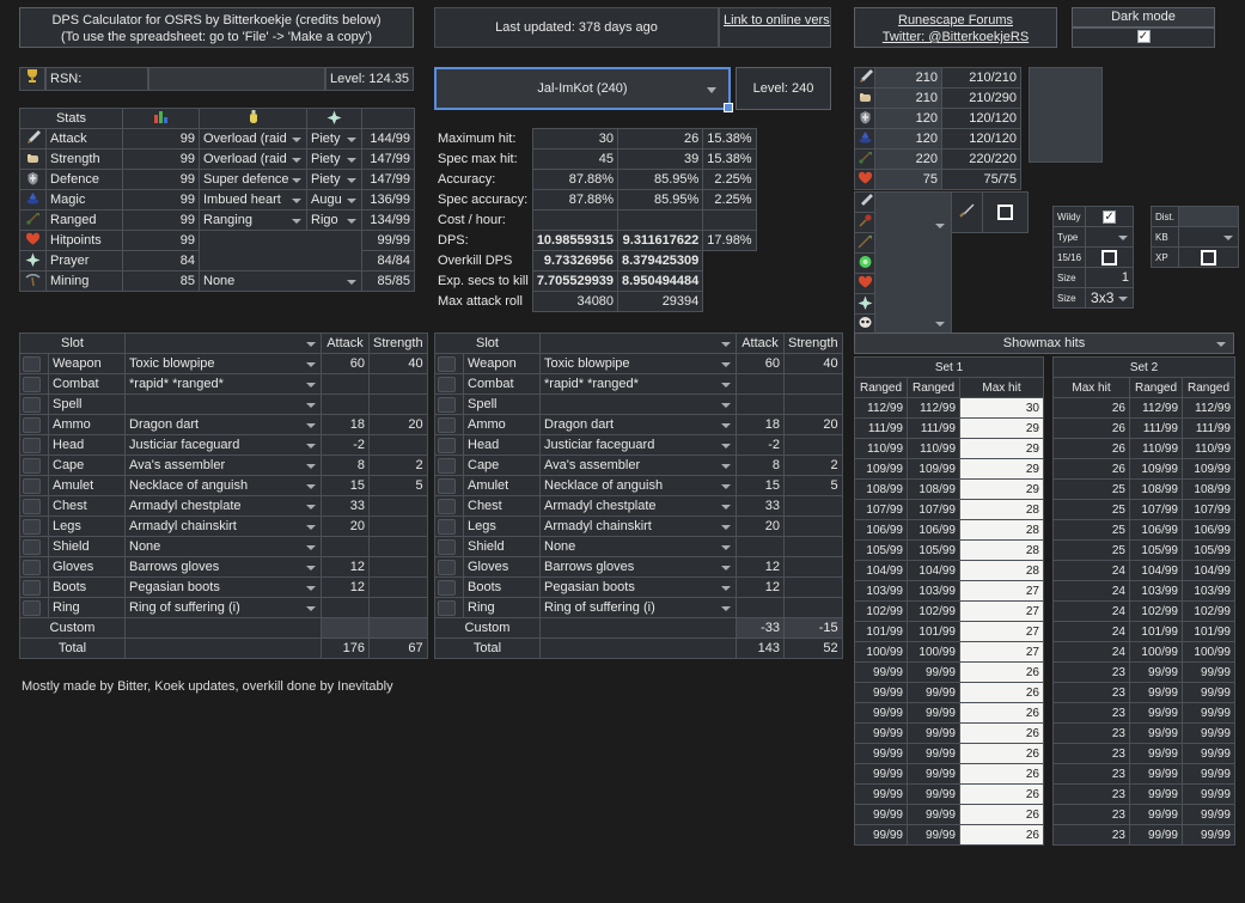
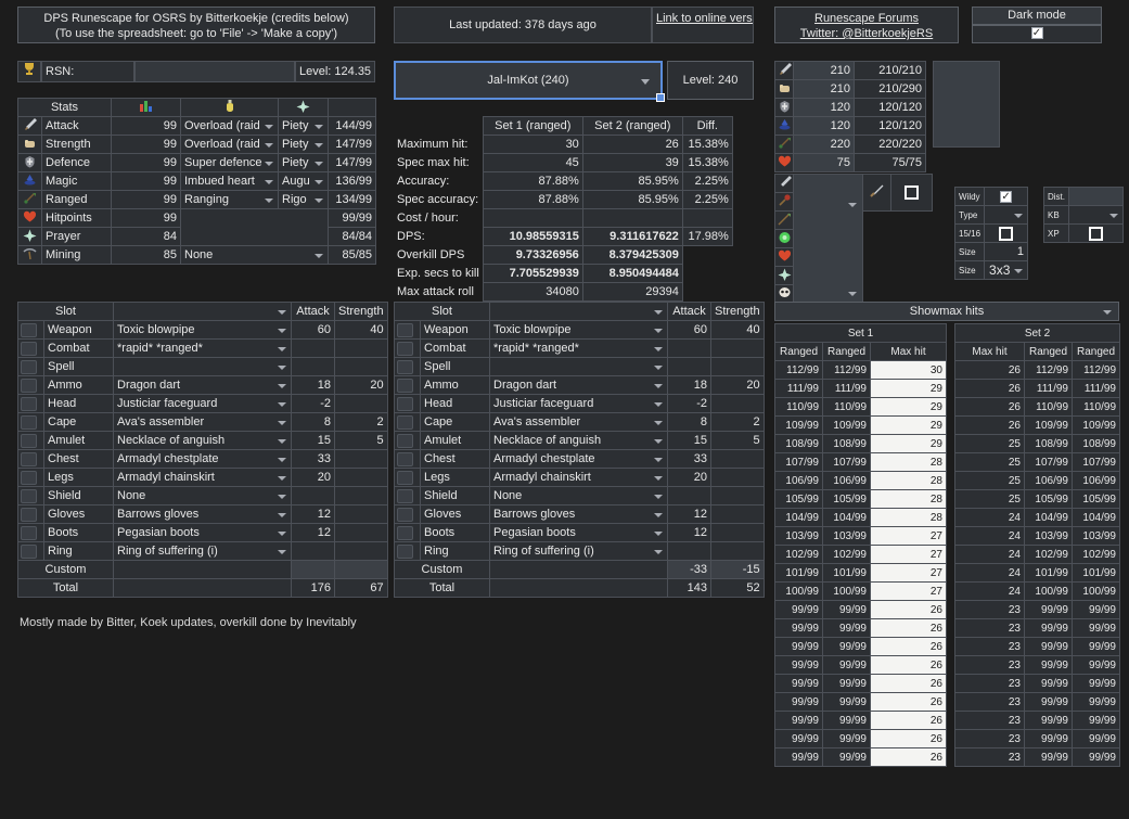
- DPS Calculator for OSRS by Bitterkoekje (credits below)
+ DPS Runescape for OSRS by Bitterkoekje (credits below)
  (To use the spreadsheet: go to 'File' -> 'Make a copy')
  RSN:
  Level: 124.35
  Stats
  	Attack	99	Overload (raid	Piety	144/99
  	Strength	99	Overload (raid	Piety	147/99
  	Defence	99	Super defence	Piety	147/99
  	Magic	99	Imbued heart	Augu	136/99
  	Ranged	99	Ranging	Rigo	134/99
  	Hitpoints	99		99/99
  	Prayer	84	84/84
  	Mining	85	None	85/85
  Last updated: 378 days ago
  Link to online versi
  Jal-ImKot (240)
  Level: 240
+ 	Set 1 (ranged)	Set 2 (ranged)	Diff.
  Maximum hit:	30	26	15.38%
  Spec max hit:	45	39	15.38%
  Accuracy:	87.88%	85.95%	2.25%
  Spec accuracy:	87.88%	85.95%	2.25%
  Cost / hour:
  DPS:	10.98559315	9.311617622	17.98%
  Overkill DPS	9.73326956	8.379425309
  Exp. secs to kill	7.705529939	8.950494484
  Max attack roll	34080	29394
  Slot		Attack	Strength
  	Weapon	Toxic blowpipe	60	40
  	Combat	*rapid* *ranged*
  	Spell
  	Ammo	Dragon dart	18	20
  	Head	Justiciar faceguard	-2
  	Cape	Ava's assembler	8	2
  	Amulet	Necklace of anguish	15	5
  	Chest	Armadyl chestplate	33
  	Legs	Armadyl chainskirt	20
  	Shield	None
  	Gloves	Barrows gloves	12
  	Boots	Pegasian boots	12
  	Ring	Ring of suffering (i)
  Custom
  Total		176	67
  Slot		Attack	Strength
  	Weapon	Toxic blowpipe	60	40
  	Combat	*rapid* *ranged*
  	Spell
  	Ammo	Dragon dart	18	20
  	Head	Justiciar faceguard	-2
  	Cape	Ava's assembler	8	2
  	Amulet	Necklace of anguish	15	5
  	Chest	Armadyl chestplate	33
  	Legs	Armadyl chainskirt	20
  	Shield	None
  	Gloves	Barrows gloves	12
  	Boots	Pegasian boots	12
  	Ring	Ring of suffering (i)
  Custom		-33	-15
  Total		143	52
  Mostly made by Bitter, Koek updates, overkill done by Inevitably
  Runescape Forums
  Twitter: @BitterkoekjeRS
  Dark mode
  ✓
  	210	210/210
  	210	210/290
  	120	120/120
  	120	120/120
  	220	220/220
  	75	75/75
  Wildy	✓
  Type
  15/16
  Size	1
  Size	3x3
  Dist.
  KB
  XP
  Showmax hits
  Set 1		Set 2
  Ranged	Ranged	Max hit		Max hit	Ranged	Ranged
  112/99	112/99	30		26	112/99	112/99
  111/99	111/99	29		26	111/99	111/99
  110/99	110/99	29		26	110/99	110/99
  109/99	109/99	29		26	109/99	109/99
  108/99	108/99	29		25	108/99	108/99
  107/99	107/99	28		25	107/99	107/99
  106/99	106/99	28		25	106/99	106/99
  105/99	105/99	28		25	105/99	105/99
  104/99	104/99	28		24	104/99	104/99
  103/99	103/99	27		24	103/99	103/99
  102/99	102/99	27		24	102/99	102/99
  101/99	101/99	27		24	101/99	101/99
  100/99	100/99	27		24	100/99	100/99
  99/99	99/99	26		23	99/99	99/99
  99/99	99/99	26		23	99/99	99/99
  99/99	99/99	26		23	99/99	99/99
  99/99	99/99	26		23	99/99	99/99
  99/99	99/99	26		23	99/99	99/99
  99/99	99/99	26		23	99/99	99/99
  99/99	99/99	26		23	99/99	99/99
  99/99	99/99	26		23	99/99	99/99
  99/99	99/99	26		23	99/99	99/99
